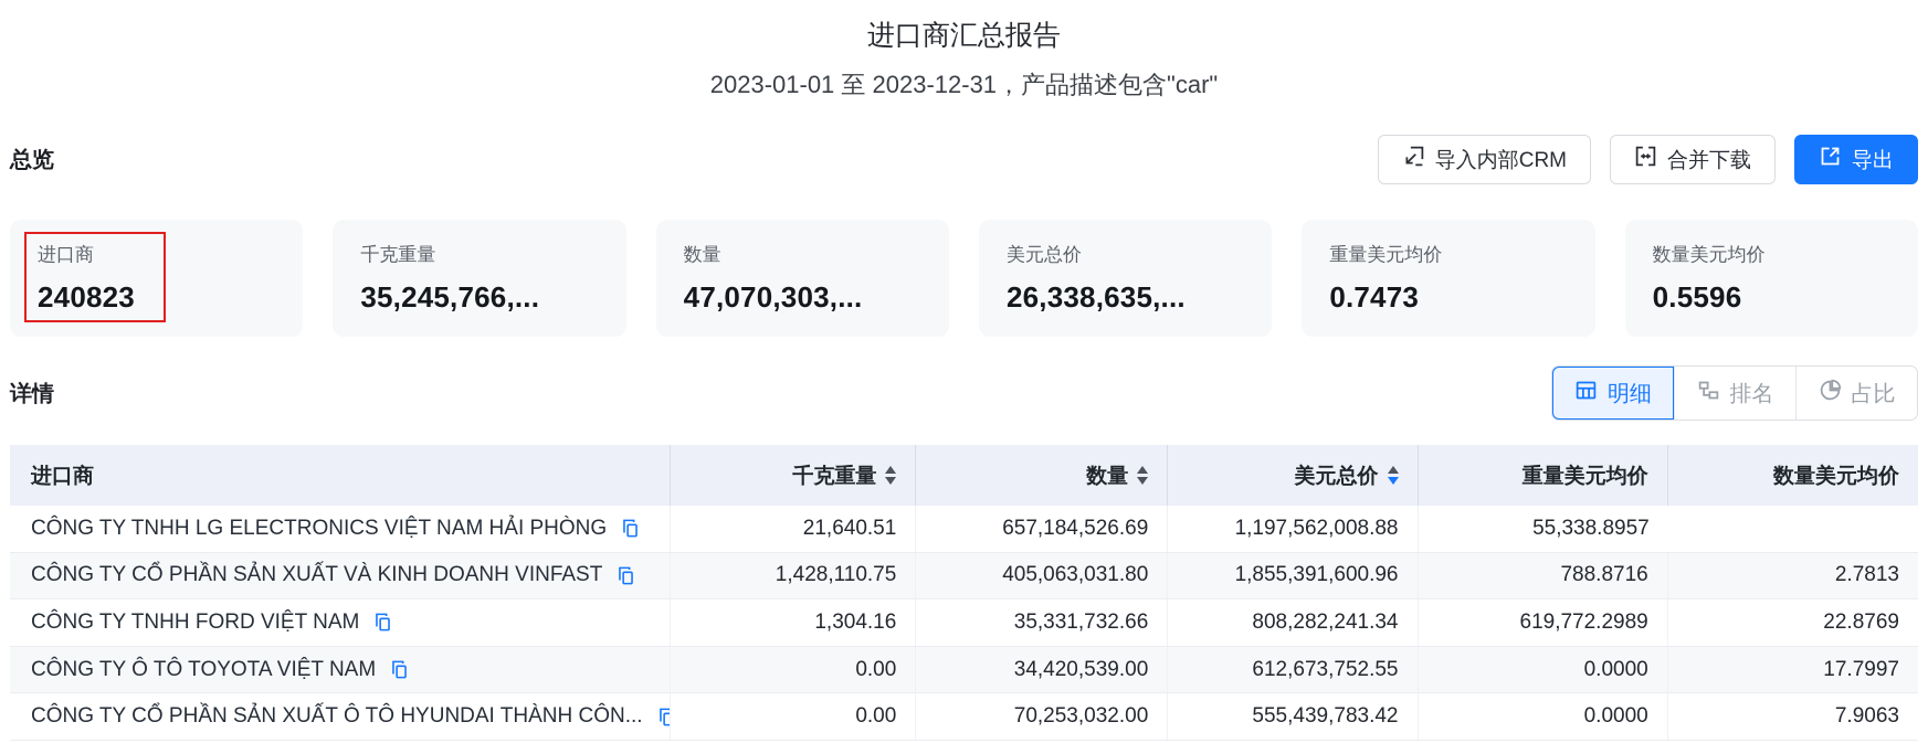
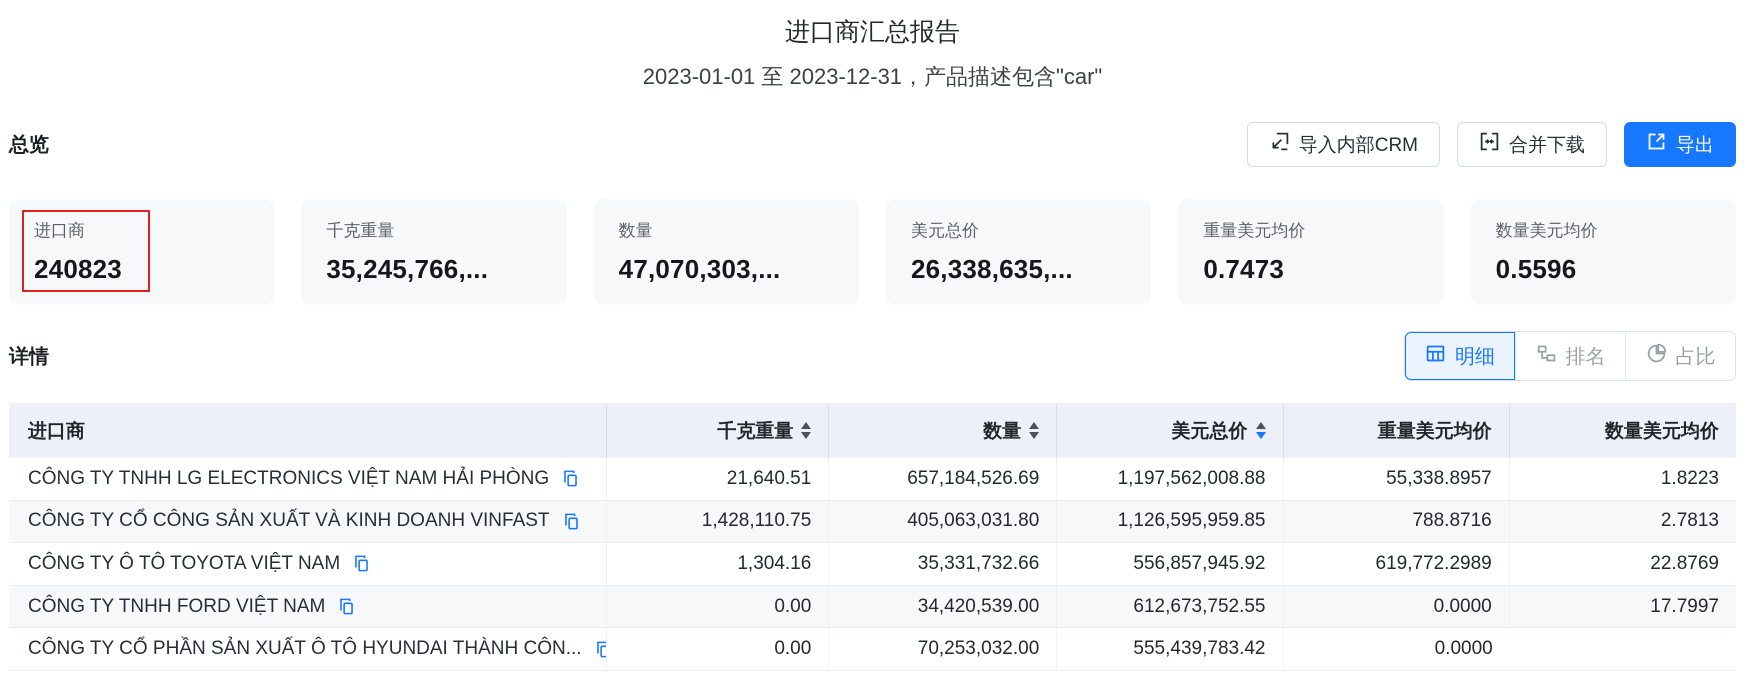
  进口商汇总报告
  2023-01-01 至 2023-12-31，产品描述包含"car"
  总览
  导入内部CRM
  合并下载
  导出
  进口商
  240823
  千克重量
  35,245,766,...
  数量
  47,070,303,...
  美元总价
  26,338,635,...
  重量美元均价
  0.7473
  数量美元均价
  0.5596
  详情
  明细
  排名
  占比
  进口商
  千克重量
  数量
  美元总价
  重量美元均价
  数量美元均价
  CÔNG TY TNHH LG ELECTRONICS VIỆT NAM HẢI PHÒNG
  21,640.51
  657,184,526.69
  1,197,562,008.88
  55,338.8957
+ 1.8223
- CÔNG TY CỔ PHẦN SẢN XUẤT VÀ KINH DOANH VINFAST
+ CÔNG TY CỔ CÔNG SẢN XUẤT VÀ KINH DOANH VINFAST
  1,428,110.75
  405,063,031.80
- 1,855,391,600.96
+ 1,126,595,959.85
  788.8716
  2.7813
- CÔNG TY TNHH FORD VIỆT NAM
+ CÔNG TY Ô TÔ TOYOTA VIỆT NAM
  1,304.16
  35,331,732.66
- 808,282,241.34
+ 556,857,945.92
  619,772.2989
  22.8769
- CÔNG TY Ô TÔ TOYOTA VIỆT NAM
+ CÔNG TY TNHH FORD VIỆT NAM
  0.00
  34,420,539.00
  612,673,752.55
  0.0000
  17.7997
  CÔNG TY CỔ PHẦN SẢN XUẤT Ô TÔ HYUNDAI THÀNH CÔN...
  0.00
  70,253,032.00
  555,439,783.42
  0.0000
- 7.9063
